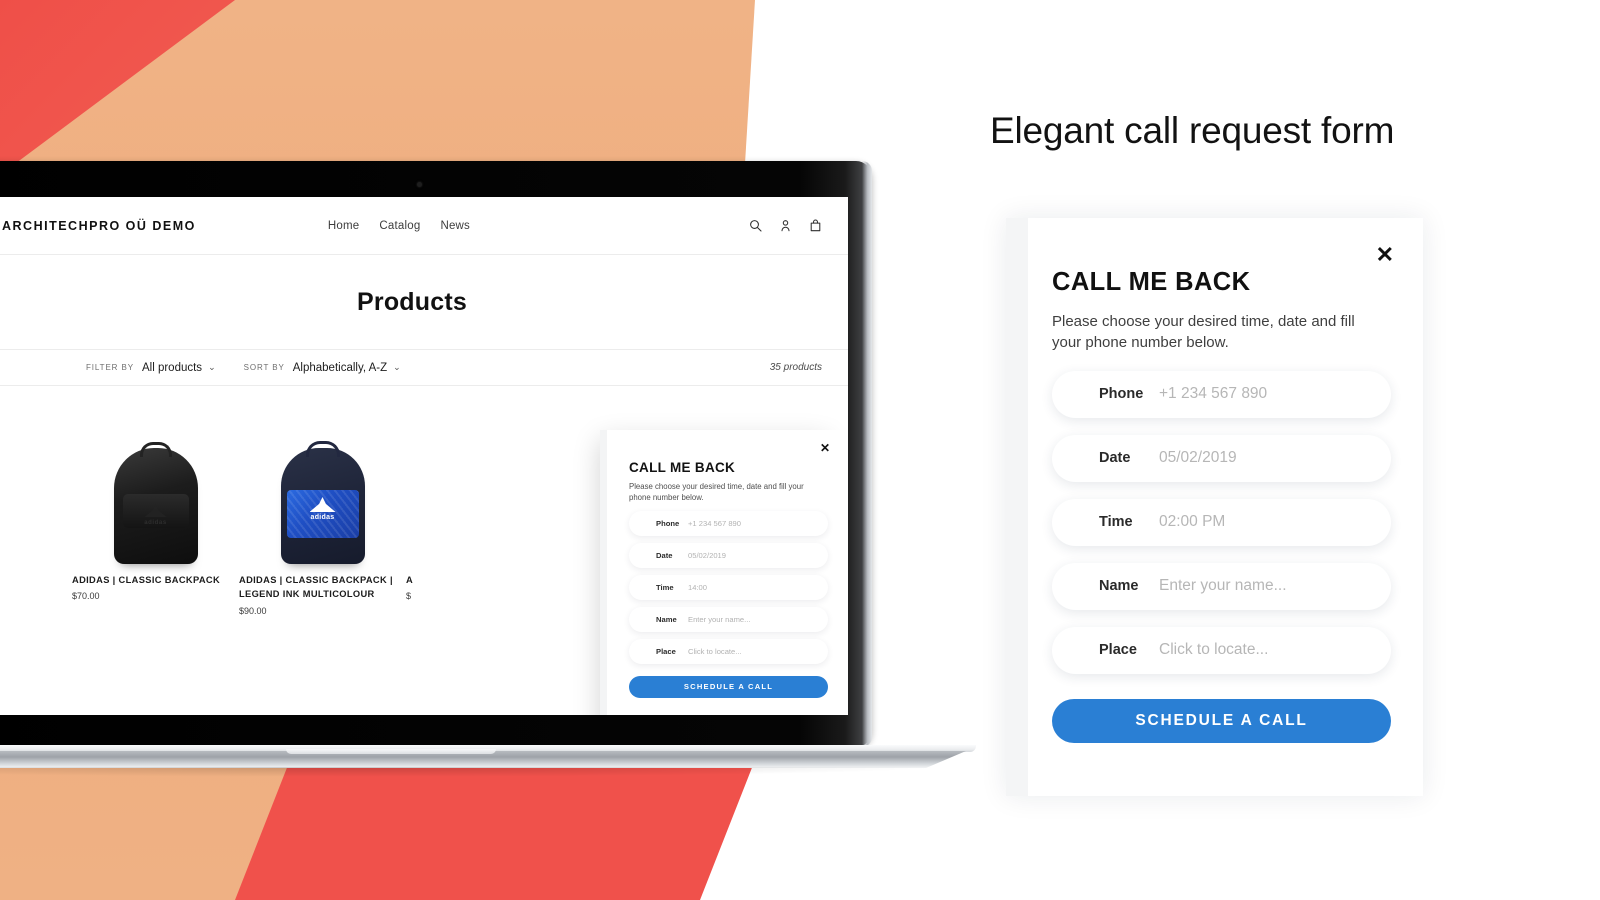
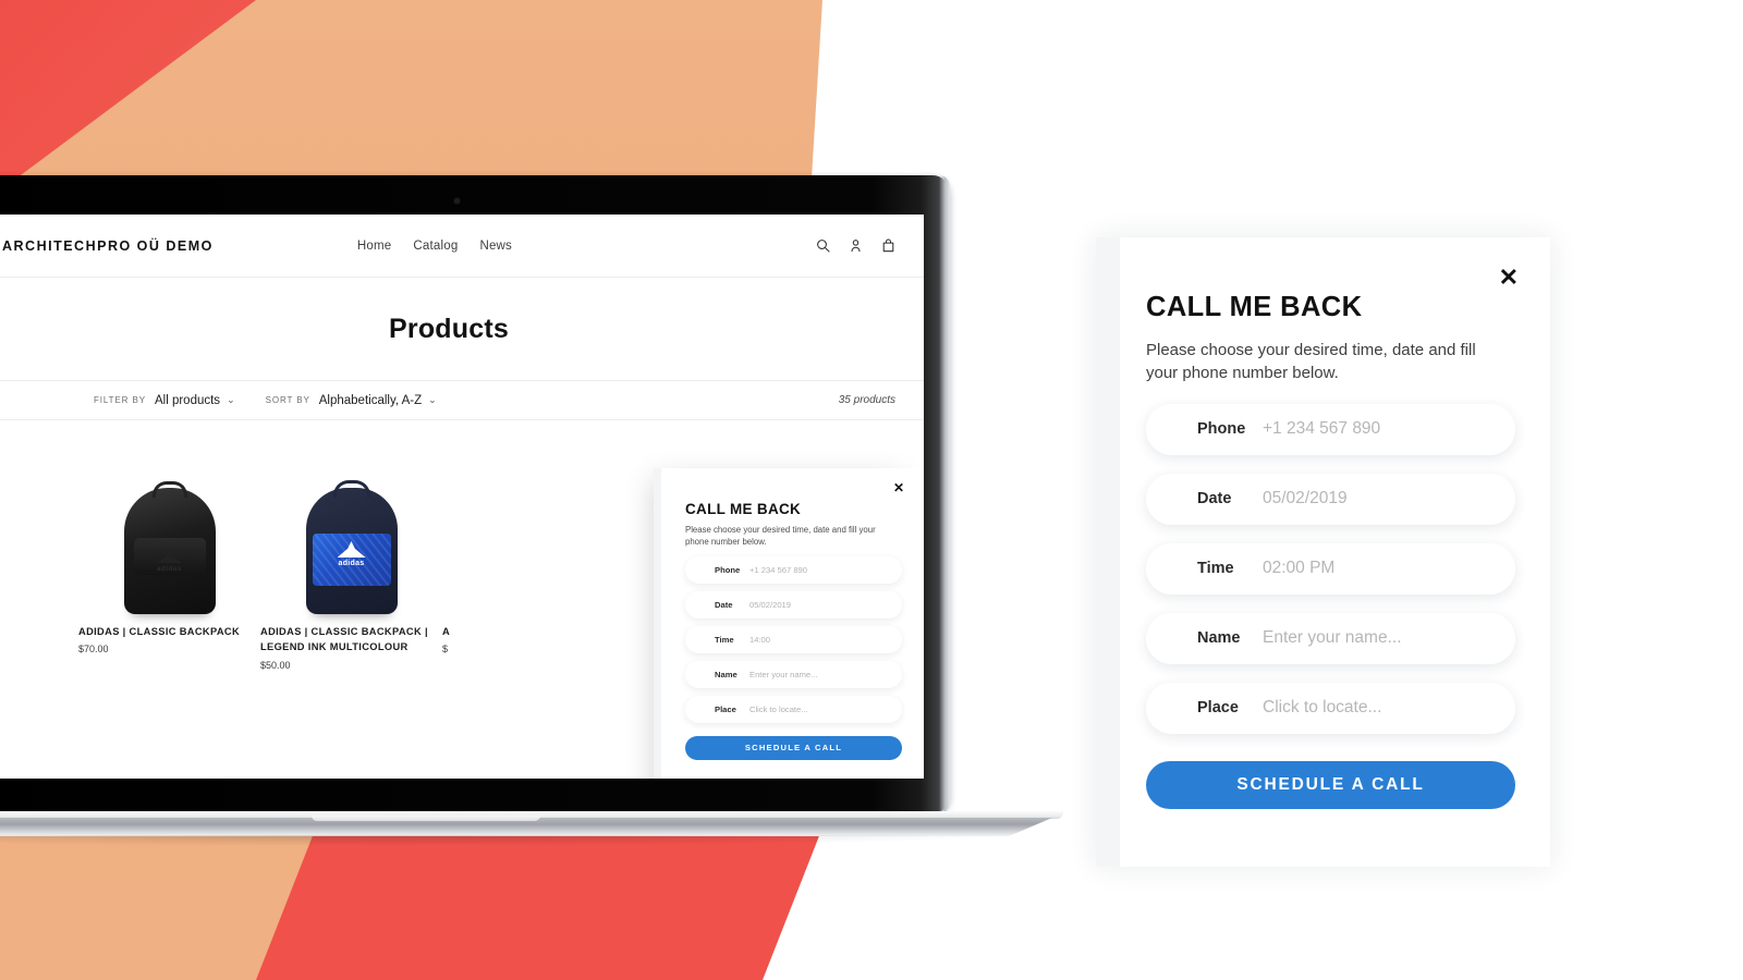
  ARCHITECHPRO OÜ DEMO
  Home
  Catalog
  News
  Products
  FILTER BY
  All products
  ⌄
  SORT BY
  Alphabetically, A-Z
  ⌄
  35 products
  ADIDAS | CLASSIC BACKPACK
  $70.00
  ADIDAS | CLASSIC BACKPACK | LEGEND INK MULTICOLOUR
- $90.00
+ $50.00
  A
  $
  ✕
  CALL ME BACK
  Please choose your desired time, date and fill your phone number below.
  Phone
  +1 234 567 890
  Date
  05/02/2019
  Time
  14:00
  Name
  Enter your name...
  Place
  Click to locate...
  SCHEDULE A CALL
- Elegant call request form
  ✕
  CALL ME BACK
  Please choose your desired time, date and fill your phone number below.
  Phone
  +1 234 567 890
  Date
  05/02/2019
  Time
  02:00 PM
  Name
  Enter your name...
  Place
  Click to locate...
  SCHEDULE A CALL
